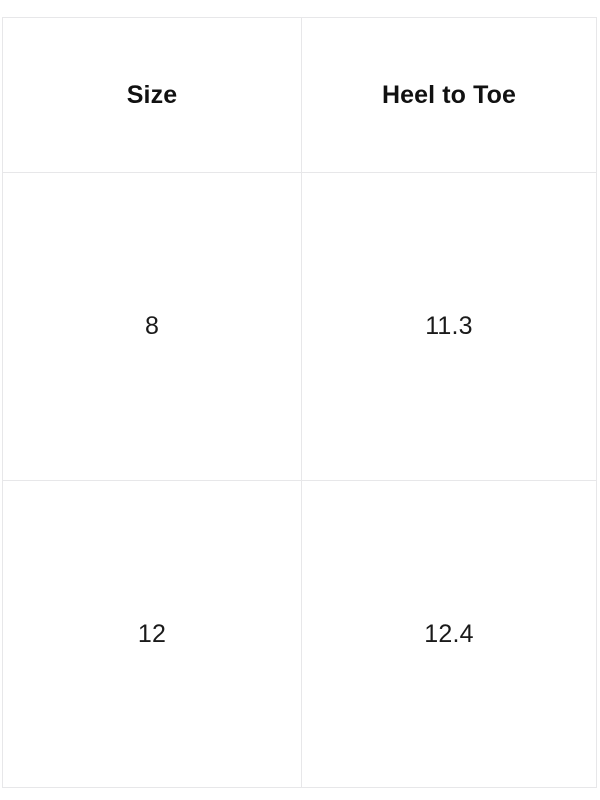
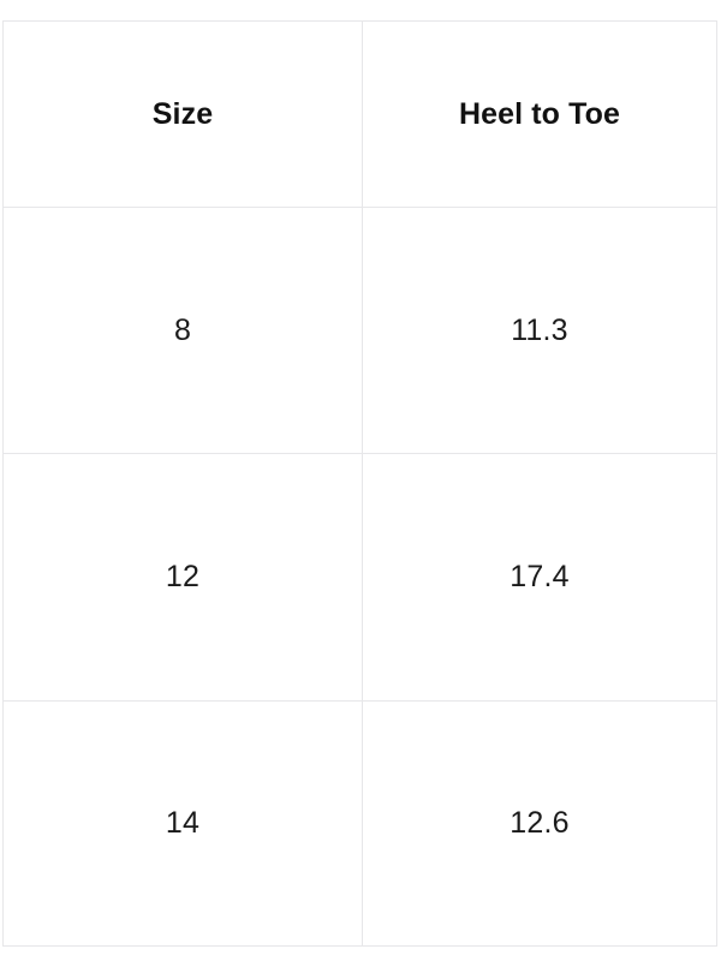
  Size	Heel to Toe
  8	11.3
- 12	12.4
+ 12	17.4
+ 14	12.6
